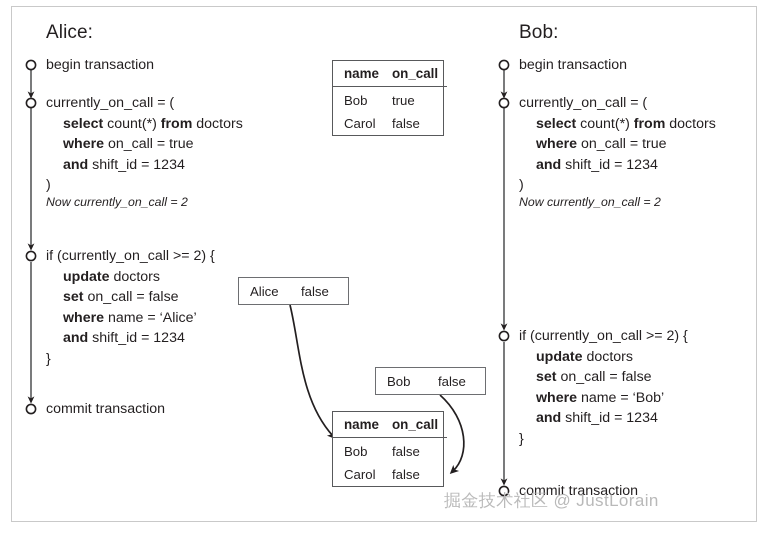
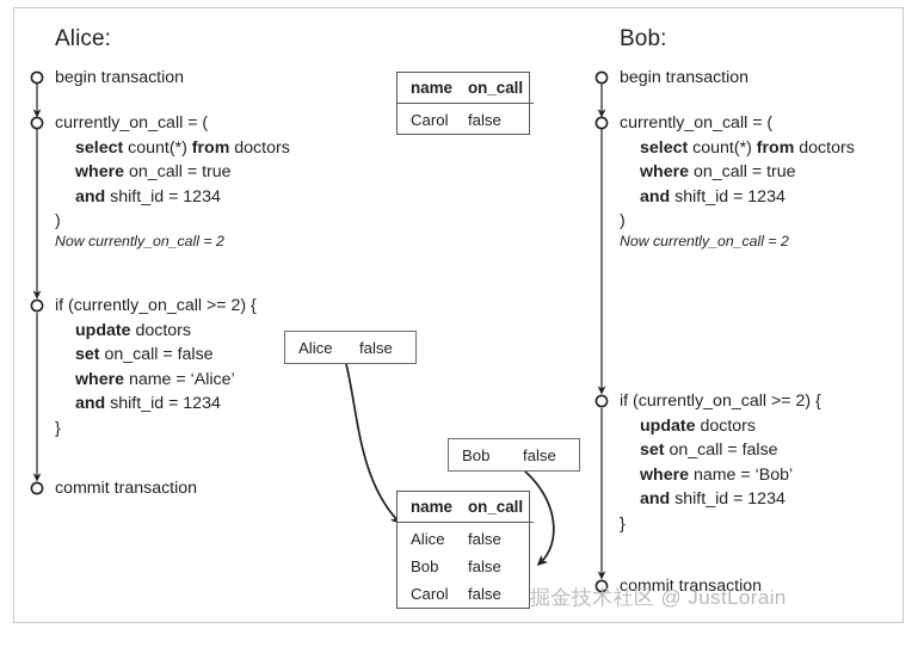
  Alice:
  begin transaction
  currently_on_call = (
  select count(*) from doctors
  where on_call = true
  and shift_id = 1234
  )
  Now currently_on_call = 2
  if (currently_on_call >= 2) {
  update doctors
  set on_call = false
  where name = ‘Alice’
  and shift_id = 1234
  }
  commit transaction
  Bob:
  begin transaction
  currently_on_call = (
  select count(*) from doctors
  where on_call = true
  and shift_id = 1234
  )
  Now currently_on_call = 2
  if (currently_on_call >= 2) {
  update doctors
  set on_call = false
  where name = ‘Bob’
  and shift_id = 1234
  }
  commit transaction
  name	on_call
- Bob	true
  Carol	false
  name	on_call
+ Alice	false
  Bob	false
  Carol	false
  Alice
  false
  Bob
  false
  掘金技术社区 @ JustLorain
